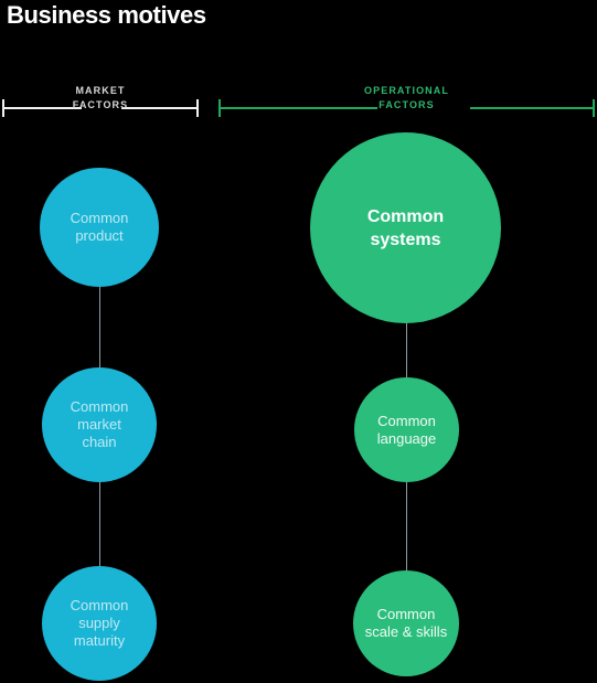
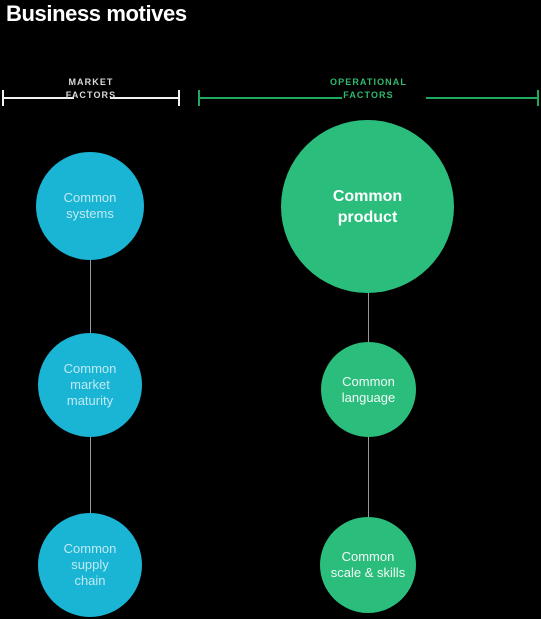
  Business motives
  MARKET
  FACTORS
  OPERATIONAL
  FACTORS
  Common
- product
+ systems
  Common
  market
- chain
+ maturity
  Common
  supply
- maturity
+ chain
  Common
- systems
+ product
  Common
  language
  Common
  scale & skills
